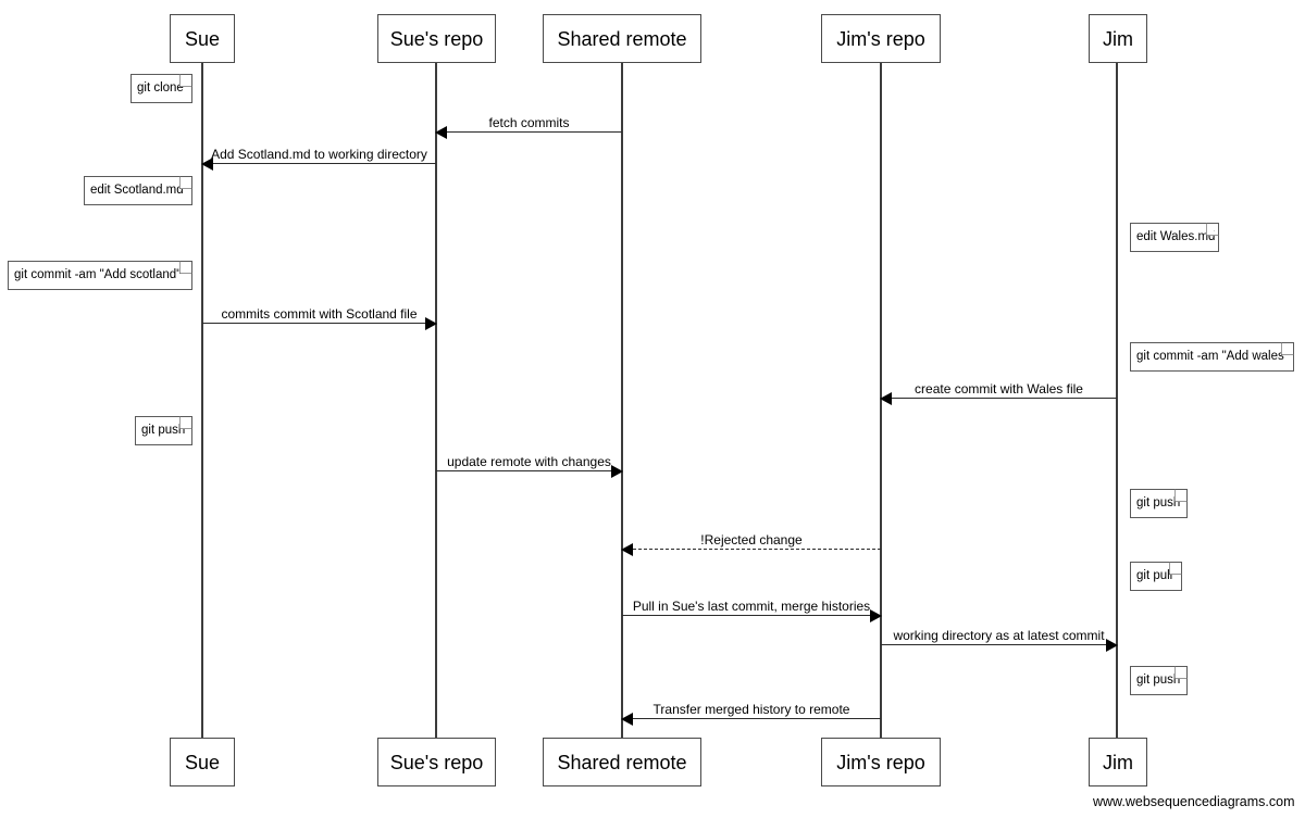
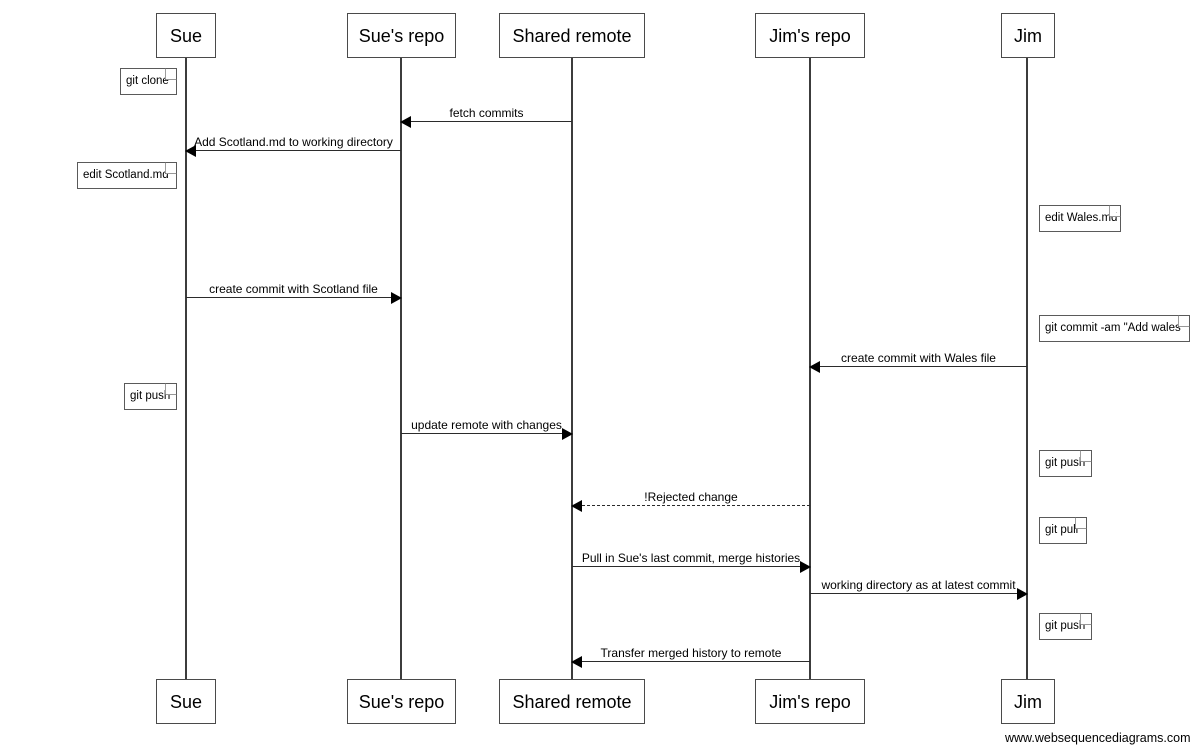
  Sue
  Sue
  Sue's repo
  Sue's repo
  Shared remote
  Shared remote
  Jim's repo
  Jim's repo
  Jim
  Jim
  fetch commits
  Add Scotland.md to working directory
- commits commit with Scotland file
+ create commit with Scotland file
  create commit with Wales file
  update remote with changes
  !Rejected change
  Pull in Sue's last commit, merge histories
  working directory as at latest commit
  Transfer merged history to remote
  git clone
  edit Scotland.md
- git commit -am "Add scotland"
  git push
  edit Wales.md
  git commit -am "Add wales"
  git push
  git pull
  git push
  www.websequencediagrams.com
